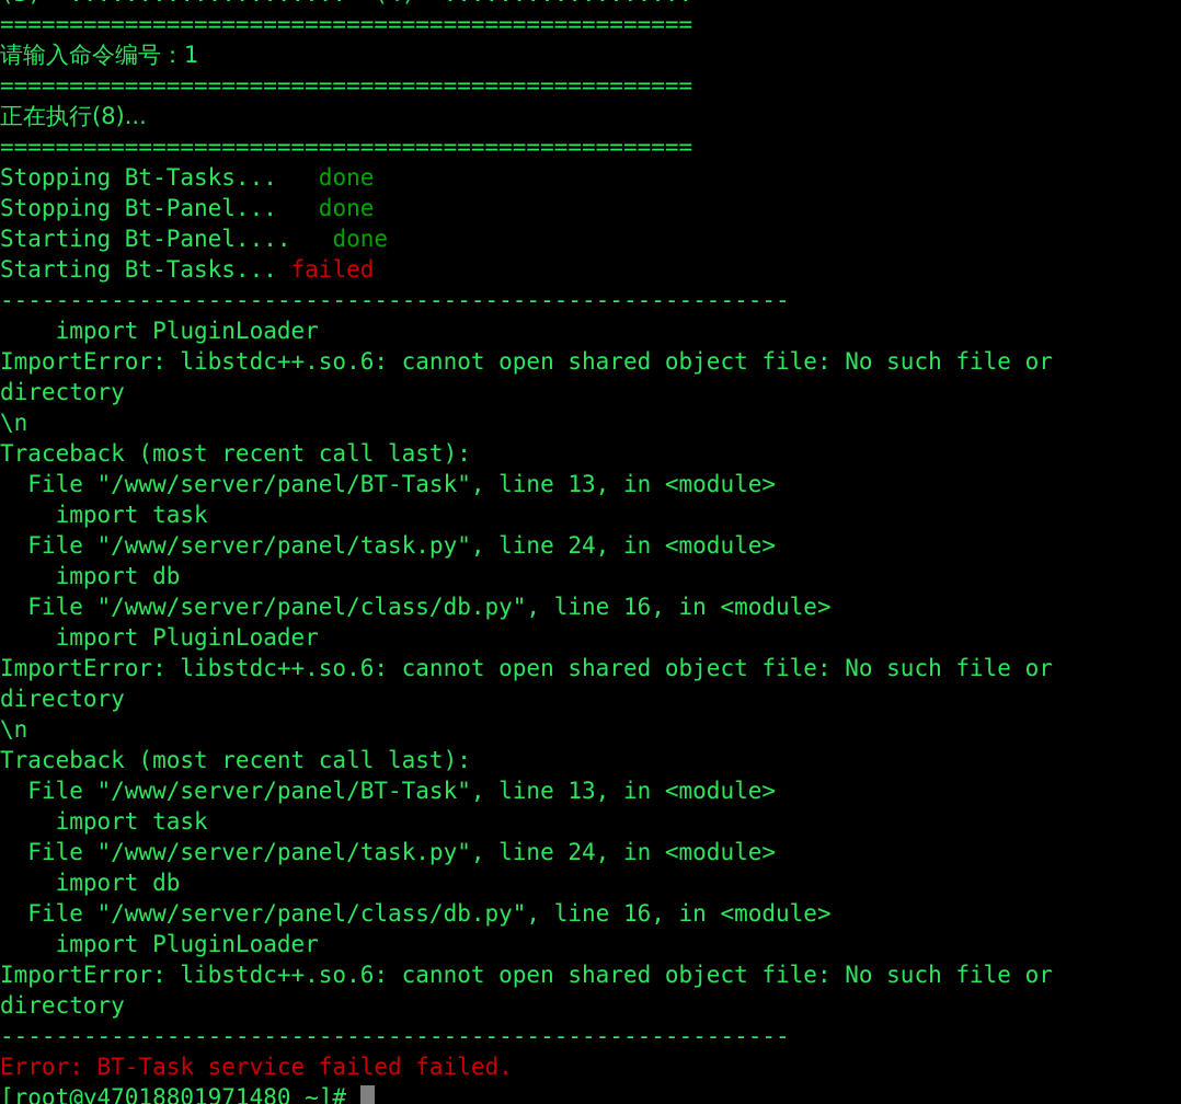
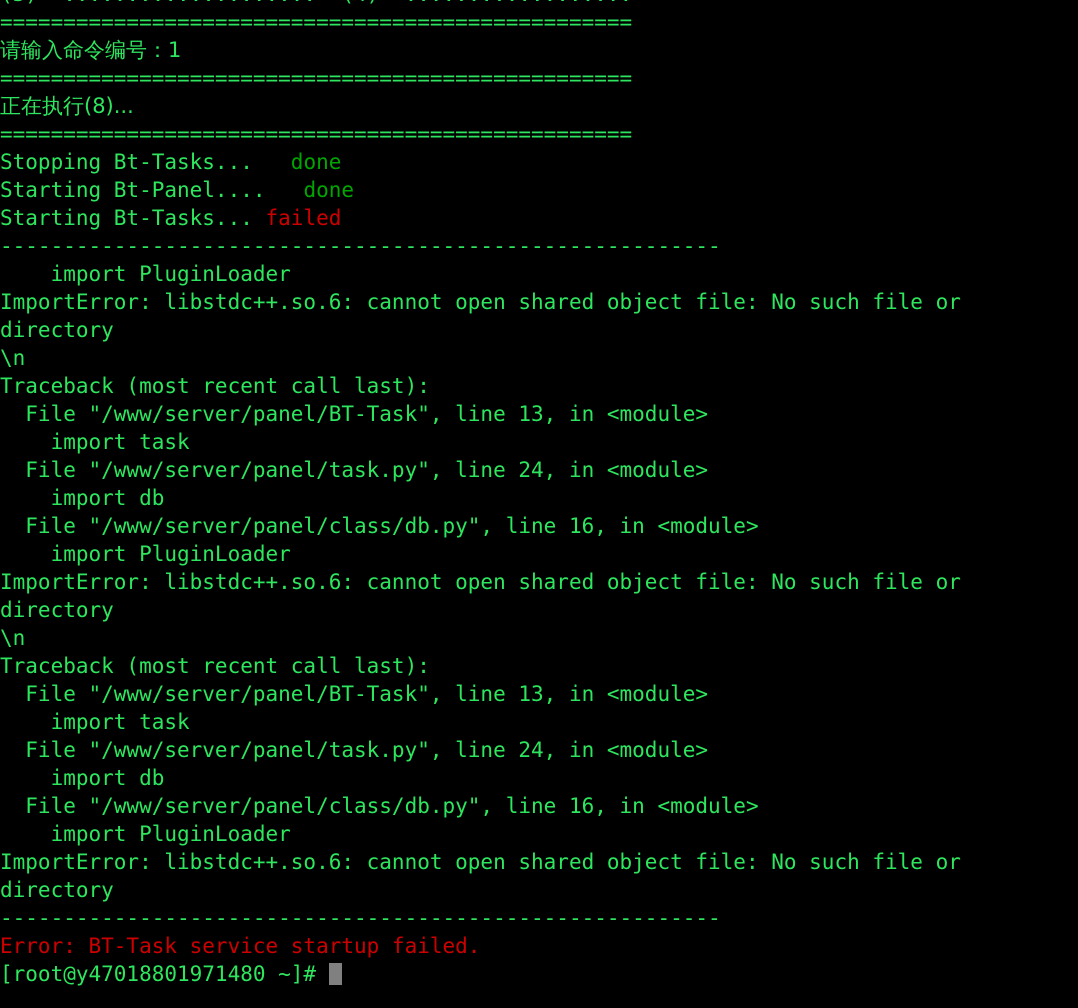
  ==================================================
  请输入命令编号：1
  ==================================================
  正在执行(8)...
  ==================================================
  Stopping Bt-Tasks... done
- Stopping Bt-Panel... done
  Starting Bt-Panel.... done
  Starting Bt-Tasks... failed
  ---------------------------------------------------------
  import PluginLoader
  ImportError: libstdc++.so.6: cannot open shared object file: No such file or
  directory
  \n
  Traceback (most recent call last):
  File "/www/server/panel/BT-Task", line 13, in <module>
  import task
  File "/www/server/panel/task.py", line 24, in <module>
  import db
  File "/www/server/panel/class/db.py", line 16, in <module>
  import PluginLoader
  ImportError: libstdc++.so.6: cannot open shared object file: No such file or
  directory
  \n
  Traceback (most recent call last):
  File "/www/server/panel/BT-Task", line 13, in <module>
  import task
  File "/www/server/panel/task.py", line 24, in <module>
  import db
  File "/www/server/panel/class/db.py", line 16, in <module>
  import PluginLoader
  ImportError: libstdc++.so.6: cannot open shared object file: No such file or
  directory
  ---------------------------------------------------------
- Error: BT-Task service failed failed.
+ Error: BT-Task service startup failed.
  [root@y47018801971480 ~]#
